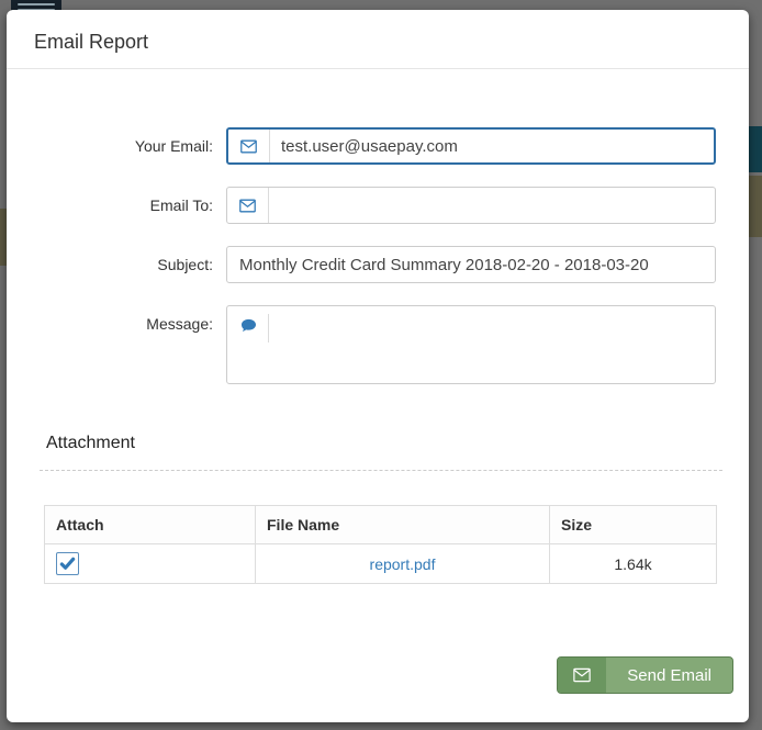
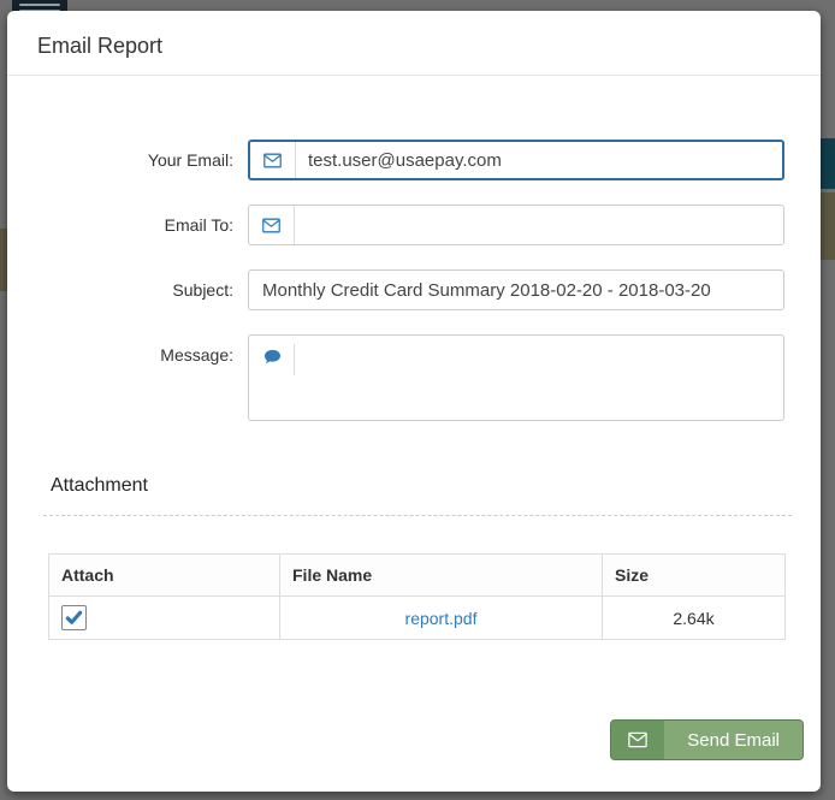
  Email Report
  Your Email:
  test.user@usaepay.com
  Email To:
  Subject:
  Monthly Credit Card Summary 2018-02-20 - 2018-03-20
  Message:
  Attachment
  Attach	File Name	Size
- 	report.pdf	1.64k
+ 	report.pdf	2.64k
  Send Email
